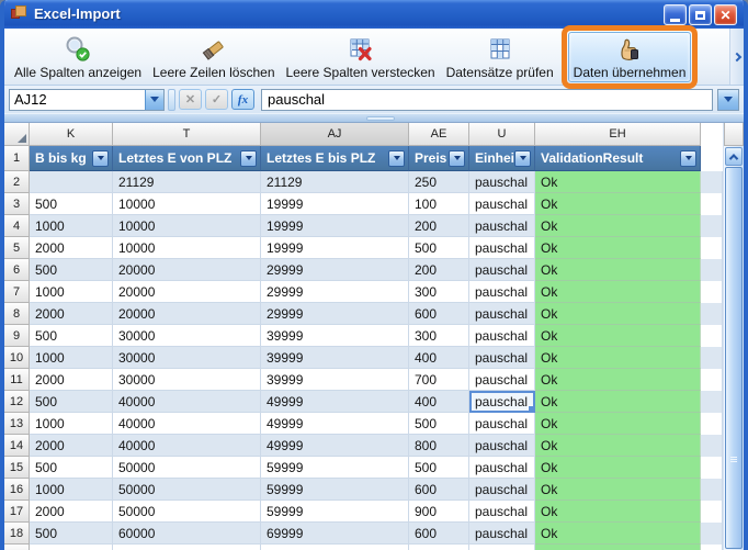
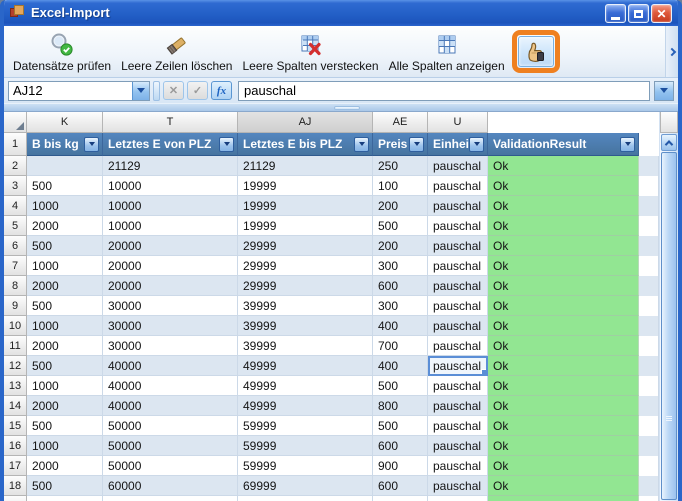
  Excel-Import
  ✕
- Alle Spalten anzeigen
+ Datensätze prüfen
  Leere Zeilen löschen
  Leere Spalten verstecken
- Datensätze prüfen
+ Alle Spalten anzeigen
- Daten übernehmen
  AJ12
  ✕
  ✓
  fx
  pauschal
  K
  T
  AJ
  AE
  U
- EH
  1
  B bis kg
  Letztes E von PLZ
  Letztes E bis PLZ
  Preis
  Einhei
  ValidationResult
  2
  21129
  21129
  250
  pauschal
  Ok
  3
  500
  10000
  19999
  100
  pauschal
  Ok
  4
  1000
  10000
  19999
  200
  pauschal
  Ok
  5
  2000
  10000
  19999
  500
  pauschal
  Ok
  6
  500
  20000
  29999
  200
  pauschal
  Ok
  7
  1000
  20000
  29999
  300
  pauschal
  Ok
  8
  2000
  20000
  29999
  600
  pauschal
  Ok
  9
  500
  30000
  39999
  300
  pauschal
  Ok
  10
  1000
  30000
  39999
  400
  pauschal
  Ok
  11
  2000
  30000
  39999
  700
  pauschal
  Ok
  12
  500
  40000
  49999
  400
  pauschal
  Ok
  13
  1000
  40000
  49999
  500
  pauschal
  Ok
  14
  2000
  40000
  49999
  800
  pauschal
  Ok
  15
  500
  50000
  59999
  500
  pauschal
  Ok
  16
  1000
  50000
  59999
  600
  pauschal
  Ok
  17
  2000
  50000
  59999
  900
  pauschal
  Ok
  18
  500
  60000
  69999
  600
  pauschal
  Ok
